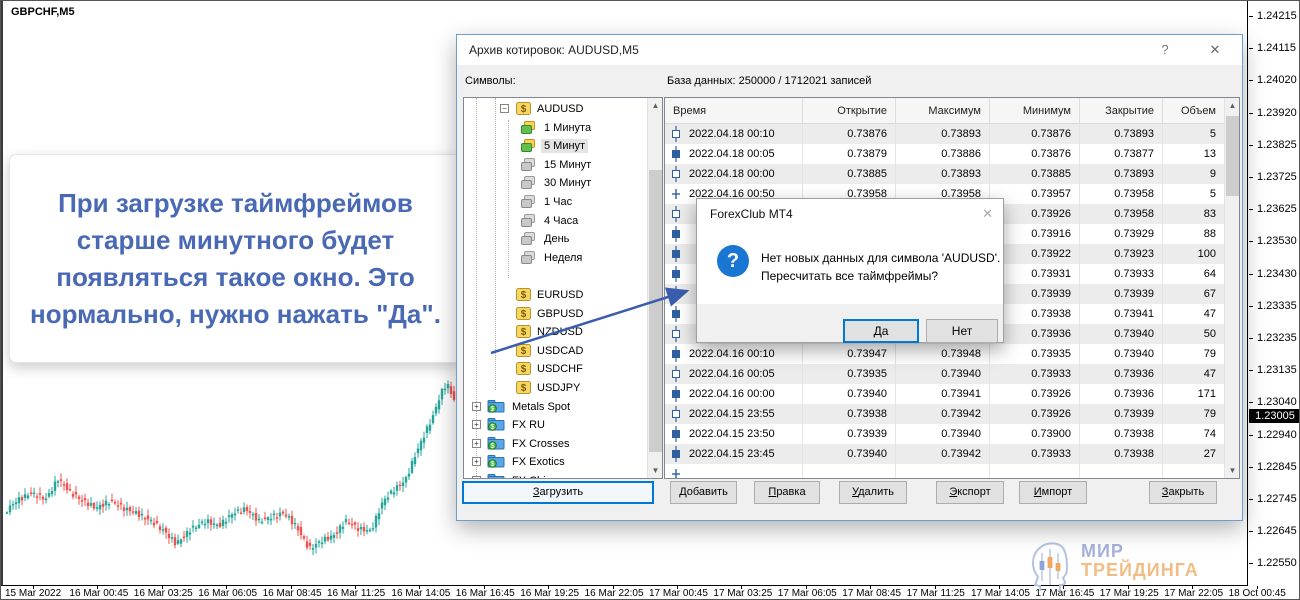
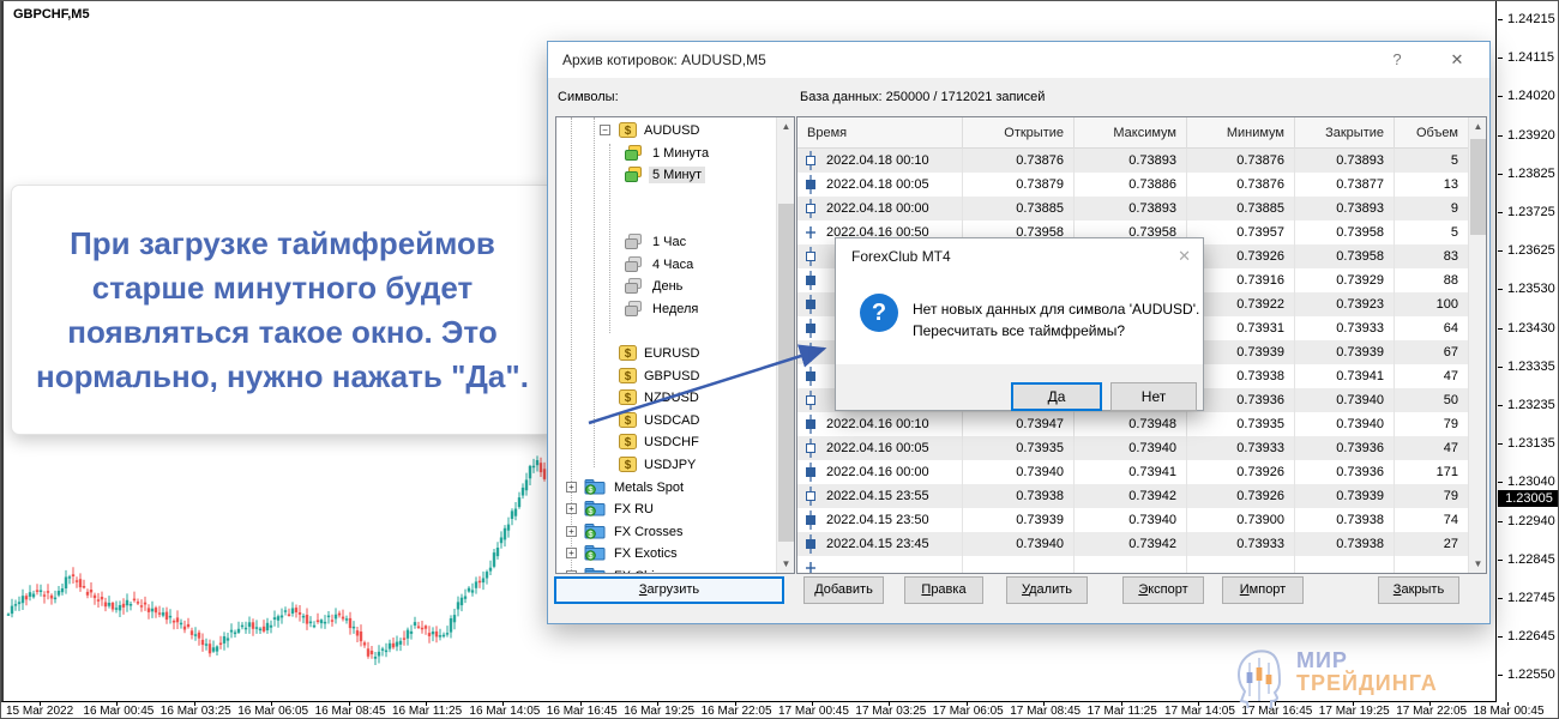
  GBPCHF,M5
  1.23005
  1.24215
  1.24115
  1.24020
  1.23920
  1.23825
  1.23725
  1.23625
  1.23530
  1.23430
  1.23335
  1.23235
  1.23135
  1.23040
  1.22940
  1.22845
  1.22745
  1.22645
  1.22550
  15 Mar 2022
  16 Mar 00:45
  16 Mar 03:25
  16 Mar 06:05
  16 Mar 08:45
  16 Mar 11:25
  16 Mar 14:05
  16 Mar 16:45
  16 Mar 19:25
  16 Mar 22:05
  17 Mar 00:45
  17 Mar 03:25
  17 Mar 06:05
  17 Mar 08:45
  17 Mar 11:25
  17 Mar 14:05
  17 Mar 16:45
  17 Mar 19:25
  17 Mar 22:05
- 18 Oct 00:45
+ 18 Mar 00:45
  МИР
  ТРЕЙДИНГА
  При загрузке таймфреймов
  старше минутного будет
  появляться такое окно. Это
  нормально, нужно нажать "Да".
  Архив котировок: AUDUSD,M5
  ?
  ✕
  Символы:
  База данных: 250000 / 1712021 записей
  −
  $
  AUDUSD
  1 Минута
  5 Минут
- 15 Минут
- 30 Минут
  1 Час
  4 Часа
  День
  Неделя
  $
  EURUSD
  $
  GBPUSD
  $
  NZUSD
  $
  USDCAD
  $
  USDCHF
  $
  USDJPY
  +
  Metals Spot
  +
  FX RU
  +
  FX Crosses
  +
  FX Exotics
  ▲
  ▼
  Время
  Открытие
  Максимум
  Минимум
  Закрытие
  Объем
  2022.04.18 00:10
  0.73876
  0.73893
  0.73876
  0.73893
  5
  2022.04.18 00:05
  0.73879
  0.73886
  0.73876
  0.73877
  13
  2022.04.18 00:00
  0.73885
  0.73893
  0.73885
  0.73893
  9
  2022.04.16 00:50
  0.73958
  0.73958
  0.73957
  0.73958
  5
  0.73926
  0.73958
  83
  0.73916
  0.73929
  88
  0.73922
  0.73923
  100
  0.73931
  0.73933
  64
  0.73939
  0.73939
  67
  0.73938
  0.73941
  47
  0.73936
  0.73940
  50
  2022.04.16 00:10
  0.73947
  0.73948
  0.73935
  0.73940
  79
  2022.04.16 00:05
  0.73935
  0.73940
  0.73933
  0.73936
  47
  2022.04.16 00:00
  0.73940
  0.73941
  0.73926
  0.73936
  171
  2022.04.15 23:55
  0.73938
  0.73942
  0.73926
  0.73939
  79
  2022.04.15 23:50
  0.73939
  0.73940
  0.73900
  0.73938
  74
  2022.04.15 23:45
  0.73940
  0.73942
  0.73933
  0.73938
  27
  ▲
  ▼
  Загрузить
  Добавить
  Правка
  Удалить
  Экспорт
  Импорт
  Закрыть
  ForexClub MT4
  ✕
  ?
  Нет новых данных для символа 'AUDUSD'.
  Пересчитать все таймфреймы?
  Да
  Нет
